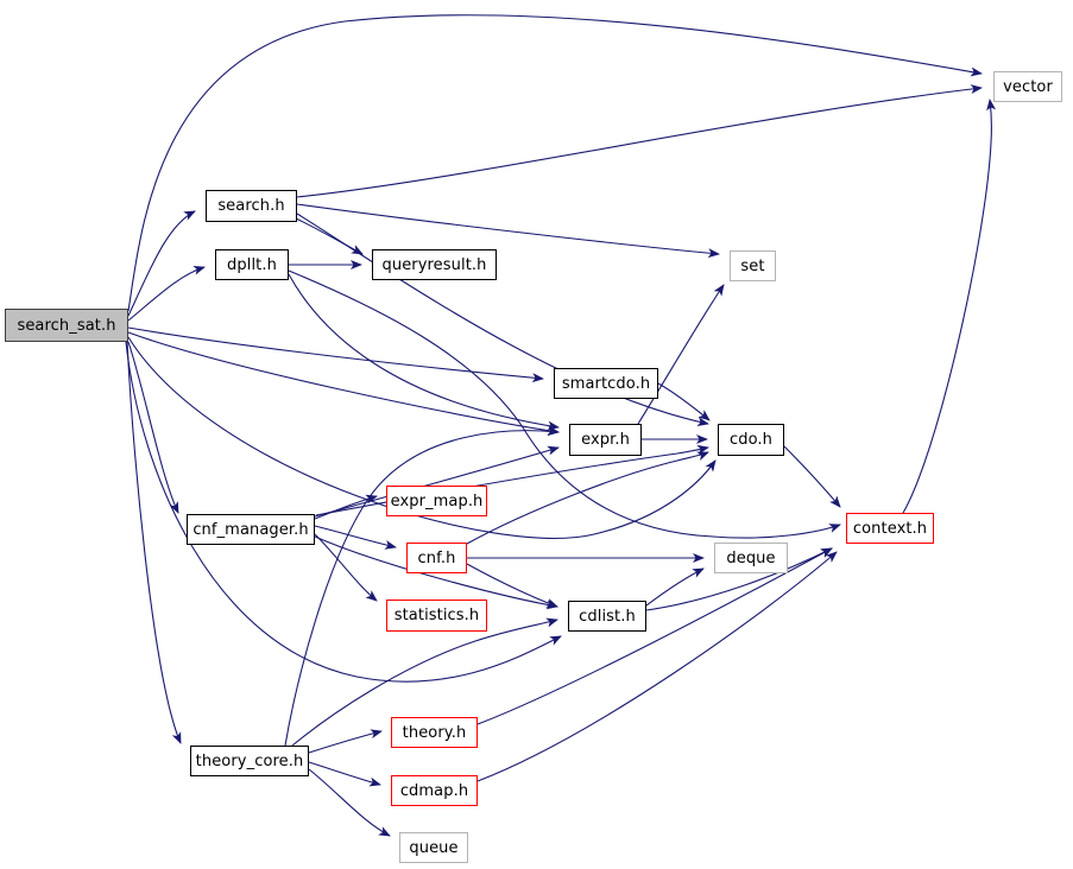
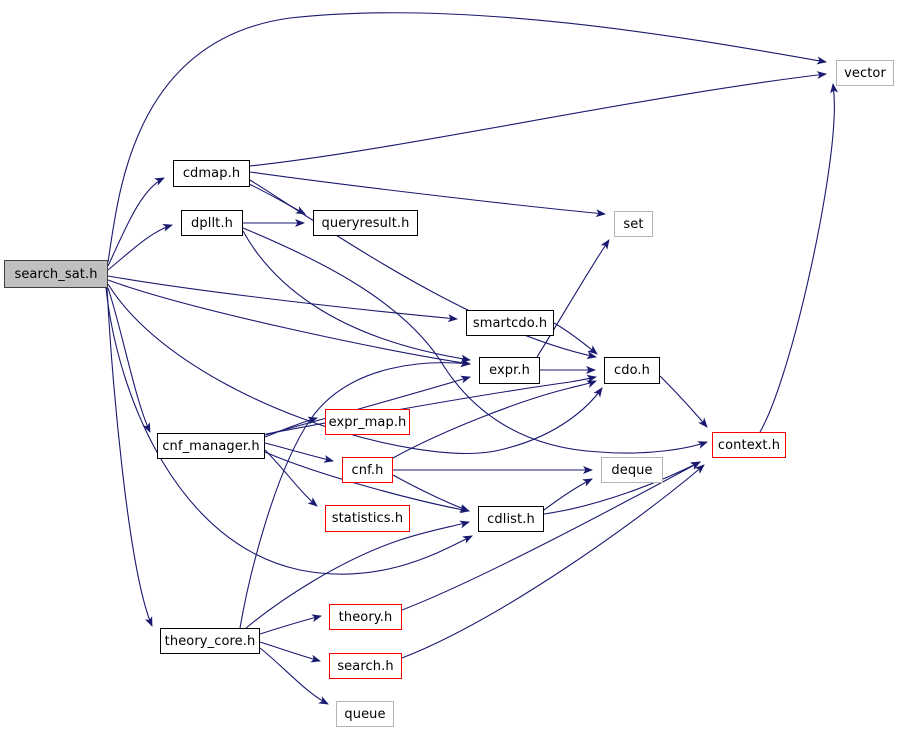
  search_sat.h
- search.h
+ cdmap.h
  dpllt.h
  queryresult.h
  vector
  set
  smartcdo.h
  expr.h
  cdo.h
  context.h
  expr_map.h
  cnf_manager.h
  cnf.h
  deque
  statistics.h
  cdlist.h
  theory_core.h
  theory.h
- cdmap.h
+ search.h
  queue
